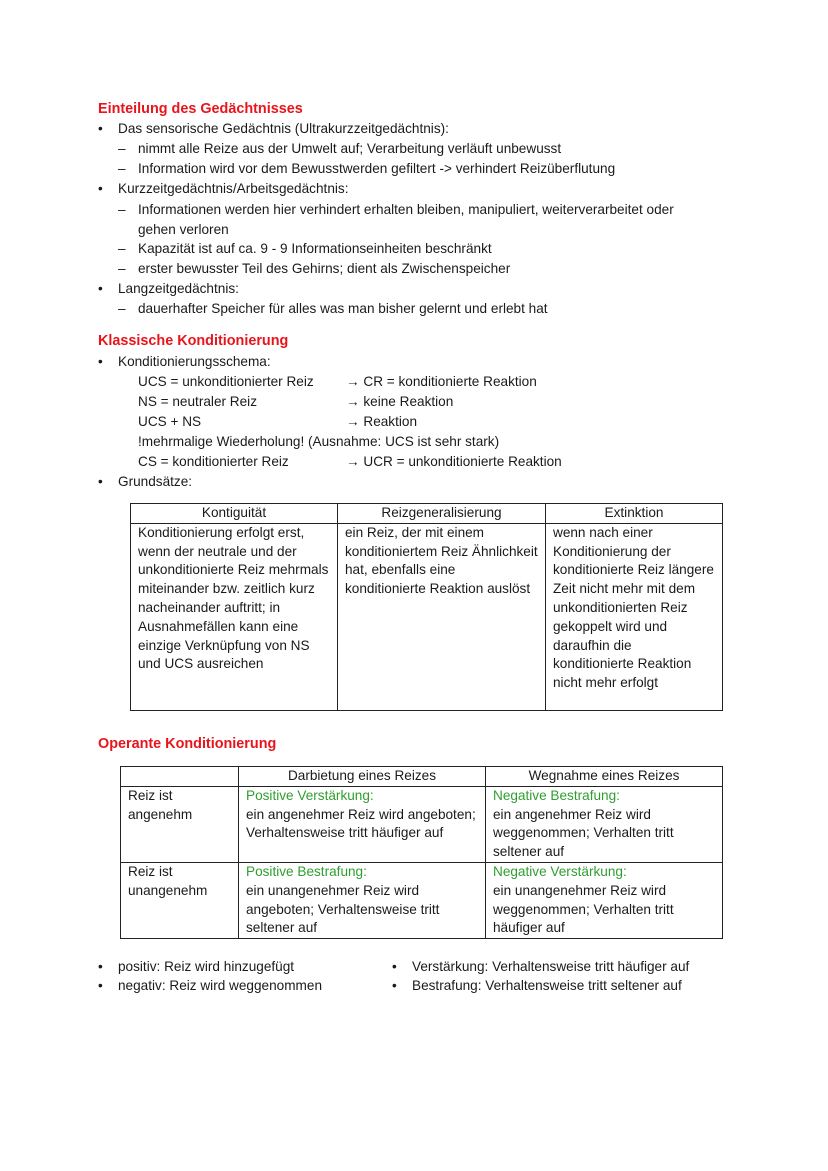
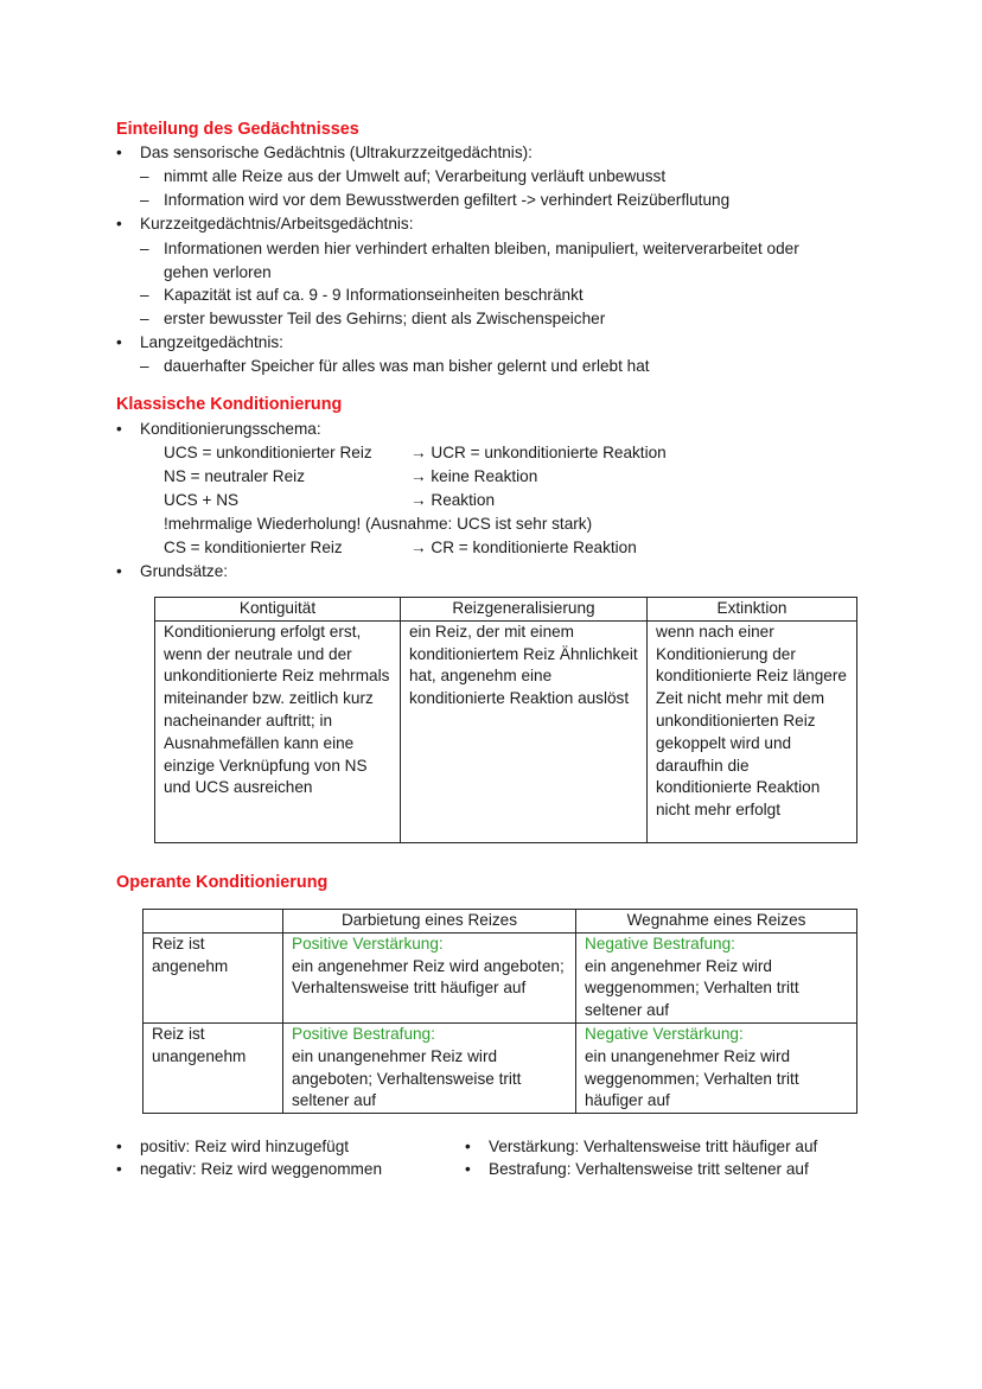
  Einteilung des Gedächtnisses
  Das sensorische Gedächtnis (Ultrakurzzeitgedächtnis):
  nimmt alle Reize aus der Umwelt auf; Verarbeitung verläuft unbewusst
  Information wird vor dem Bewusstwerden gefiltert -> verhindert Reizüberflutung
  Kurzzeitgedächtnis/Arbeitsgedächtnis:
  Informationen werden hier verhindert erhalten bleiben, manipuliert, weiterverarbeitet oder
  gehen verloren
  Kapazität ist auf ca. 9 - 9 Informationseinheiten beschränkt
  erster bewusster Teil des Gehirns; dient als Zwischenspeicher
  Langzeitgedächtnis:
  dauerhafter Speicher für alles was man bisher gelernt und erlebt hat
  Klassische Konditionierung
  Konditionierungsschema:
  UCS = unkonditionierter Reiz
- → CR = konditionierte Reaktion
+ → UCR = unkonditionierte Reaktion
  NS = neutraler Reiz
  → keine Reaktion
  UCS + NS
  → Reaktion
  !mehrmalige Wiederholung! (Ausnahme: UCS ist sehr stark)
  CS = konditionierter Reiz
- → UCR = unkonditionierte Reaktion
+ → CR = konditionierte Reaktion
  Grundsätze:
  Kontiguität	Reizgeneralisierung	Extinktion
- Konditionierung erfolgt erst, wenn der neutrale und der unkonditionierte Reiz mehrmals miteinander bzw. zeitlich kurz nacheinander auftritt; in Ausnahmefällen kann eine einzige Verknüpfung von NS und UCS ausreichen	ein Reiz, der mit einem konditioniertem Reiz Ähnlichkeit hat, ebenfalls eine konditionierte Reaktion auslöst	wenn nach einer Konditionierung der konditionierte Reiz längere Zeit nicht mehr mit dem unkonditionierten Reiz gekoppelt wird und daraufhin die konditionierte Reaktion nicht mehr erfolgt
+ Konditionierung erfolgt erst, wenn der neutrale und der unkonditionierte Reiz mehrmals miteinander bzw. zeitlich kurz nacheinander auftritt; in Ausnahmefällen kann eine einzige Verknüpfung von NS und UCS ausreichen	ein Reiz, der mit einem konditioniertem Reiz Ähnlichkeit hat, angenehm eine konditionierte Reaktion auslöst	wenn nach einer Konditionierung der konditionierte Reiz längere Zeit nicht mehr mit dem unkonditionierten Reiz gekoppelt wird und daraufhin die konditionierte Reaktion nicht mehr erfolgt
  Operante Konditionierung
  	Darbietung eines Reizes	Wegnahme eines Reizes
  Reiz ist angenehm	Positive Verstärkung: ein angenehmer Reiz wird angeboten; Verhaltensweise tritt häufiger auf	Negative Bestrafung: ein angenehmer Reiz wird weggenommen; Verhalten tritt seltener auf
  Reiz ist unangenehm	Positive Bestrafung: ein unangenehmer Reiz wird angeboten; Verhaltensweise tritt seltener auf	Negative Verstärkung: ein unangenehmer Reiz wird weggenommen; Verhalten tritt häufiger auf
  positiv: Reiz wird hinzugefügt
  negativ: Reiz wird weggenommen
  Verstärkung: Verhaltensweise tritt häufiger auf
  Bestrafung: Verhaltensweise tritt seltener auf
